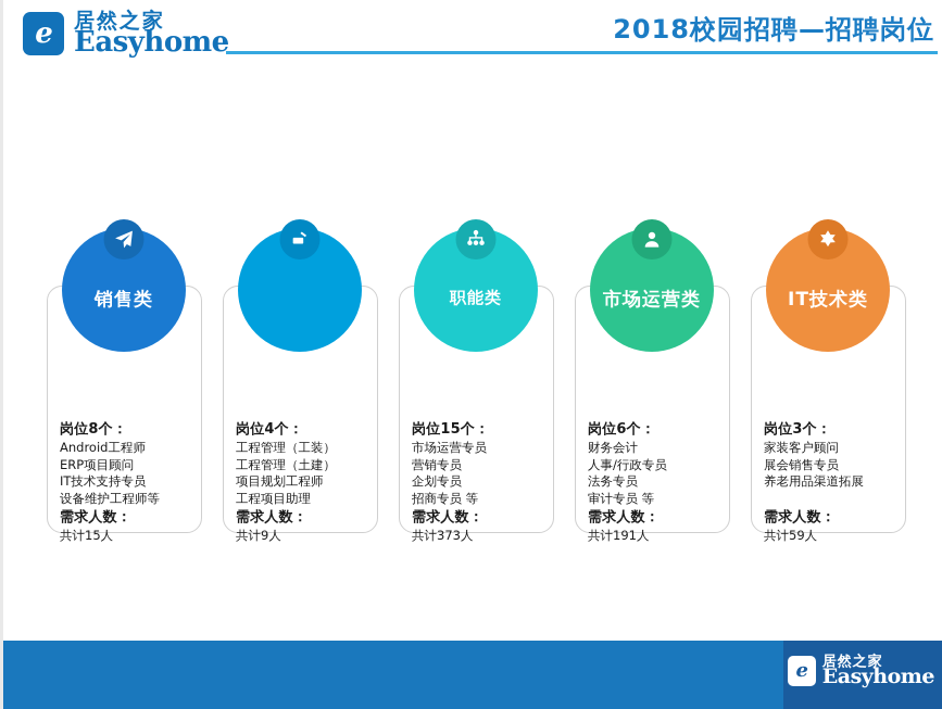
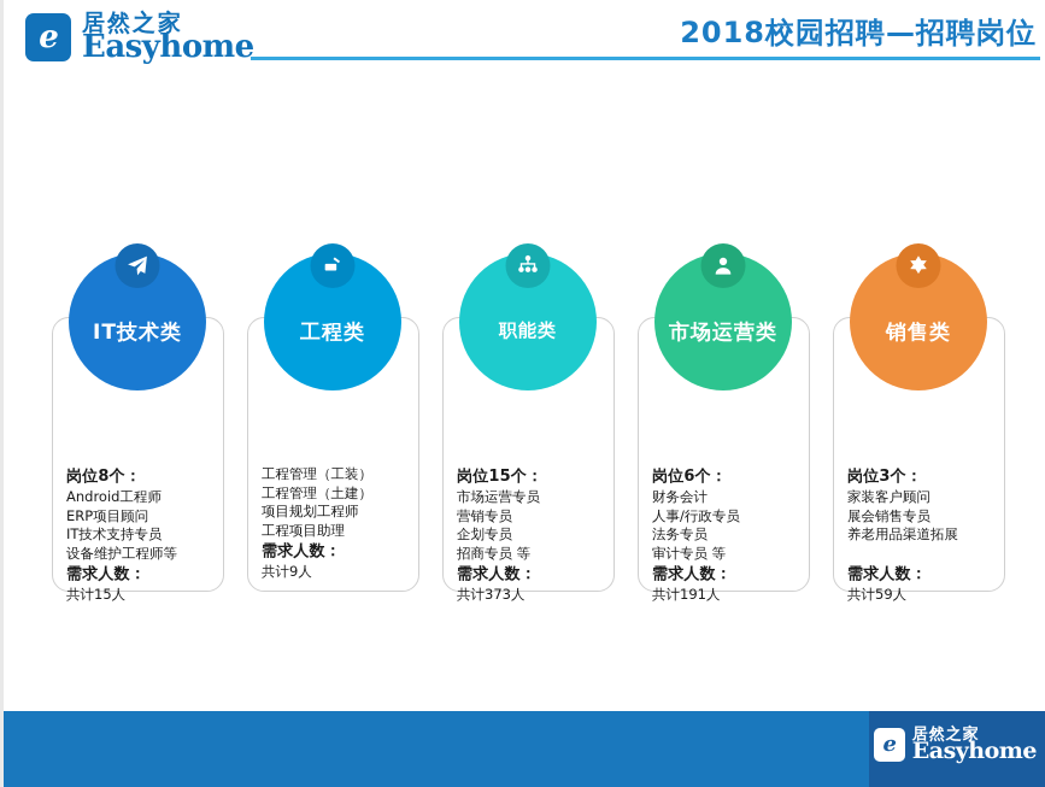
  e
  居然之家
  Easyhome
  2018校园招聘—招聘岗位
  岗位8个：
  Android工程师
  ERP项目顾问
  IT技术支持专员
  设备维护工程师等
  需求人数：
  共计15人
- 销售类
+ IT技术类
- 岗位4个：
  工程管理（工装）
  工程管理（土建）
  项目规划工程师
  工程项目助理
  需求人数：
  共计9人
+ 工程类
  岗位15个：
  市场运营专员
  营销专员
  企划专员
  招商专员 等
  需求人数：
  共计373人
  职能类
  岗位6个：
  财务会计
  人事/行政专员
  法务专员
  审计专员 等
  需求人数：
  共计191人
  市场运营类
  岗位3个：
  家装客户顾问
  展会销售专员
  养老用品渠道拓展
  需求人数：
  共计59人
- IT技术类
+ 销售类
  e
  居然之家
  Easyhome
